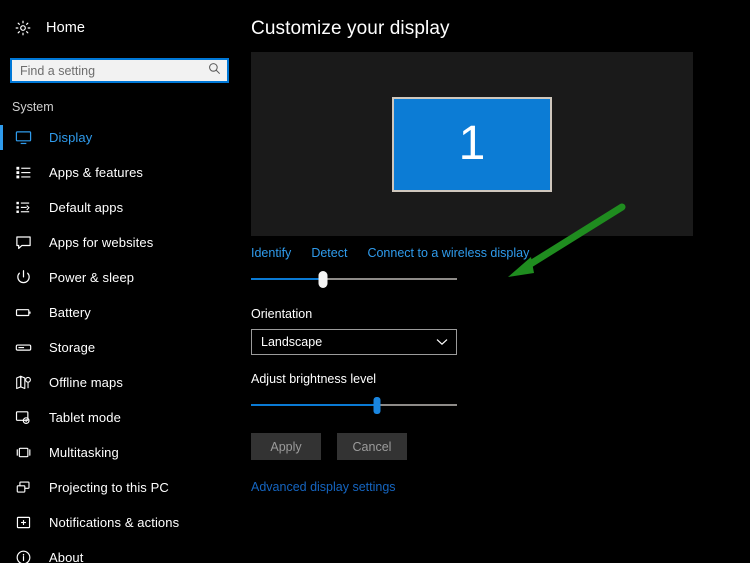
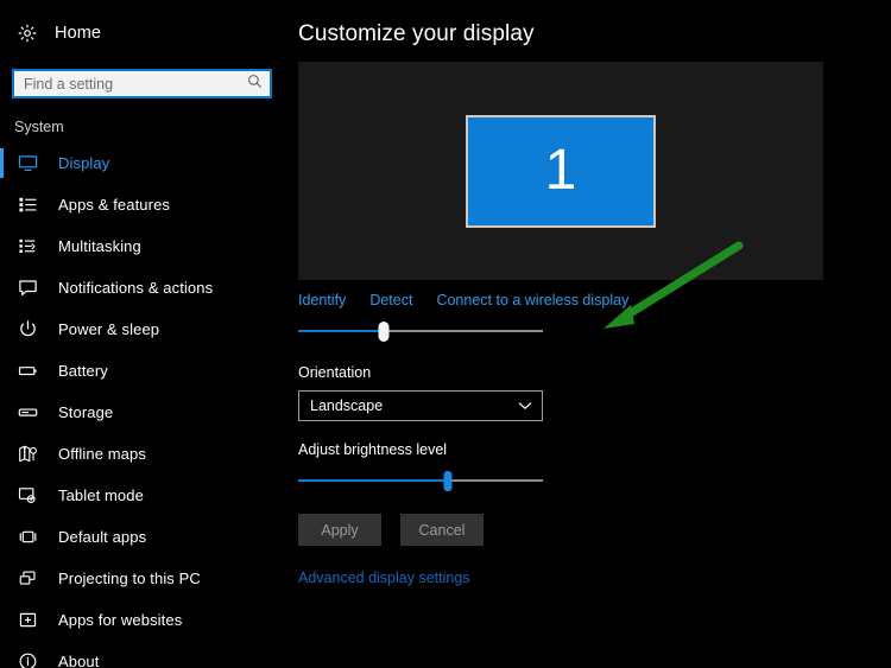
  Home
  Find a setting
  System
  Display
  Apps & features
- Default apps
+ Multitasking
- Apps for websites
+ Notifications & actions
  Power & sleep
  Battery
  Storage
  Offline maps
  Tablet mode
- Multitasking
+ Default apps
  Projecting to this PC
- Notifications & actions
+ Apps for websites
  About
  Customize your display
  1
  Identify
  Detect
  Connect to a wireless display
  Orientation
  Landscape
  Adjust brightness level
  Apply
  Cancel
  Advanced display settings
